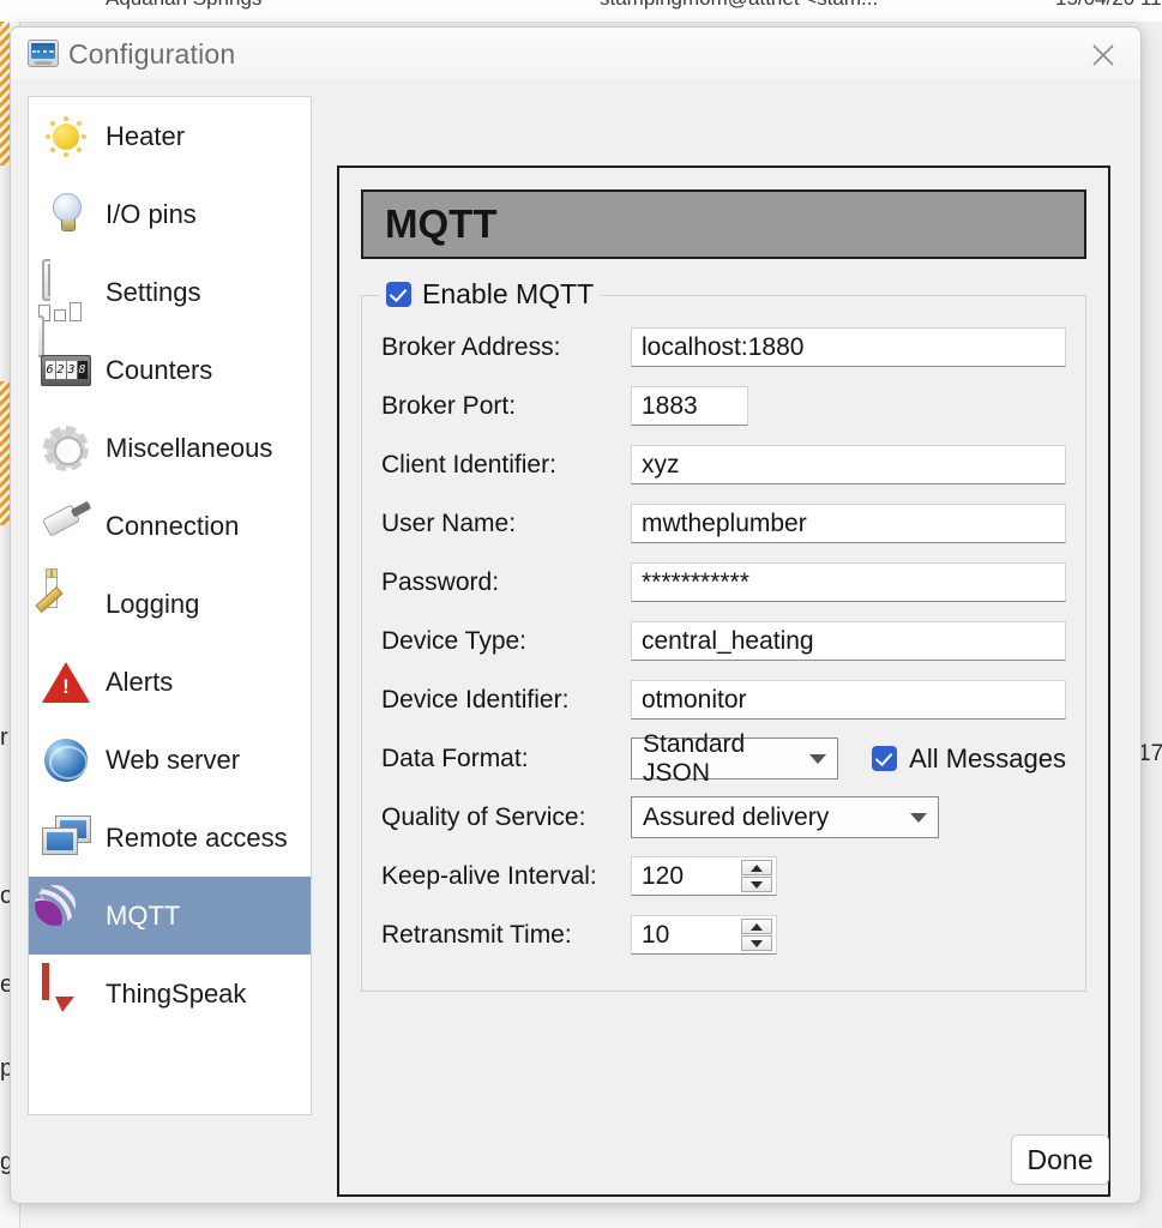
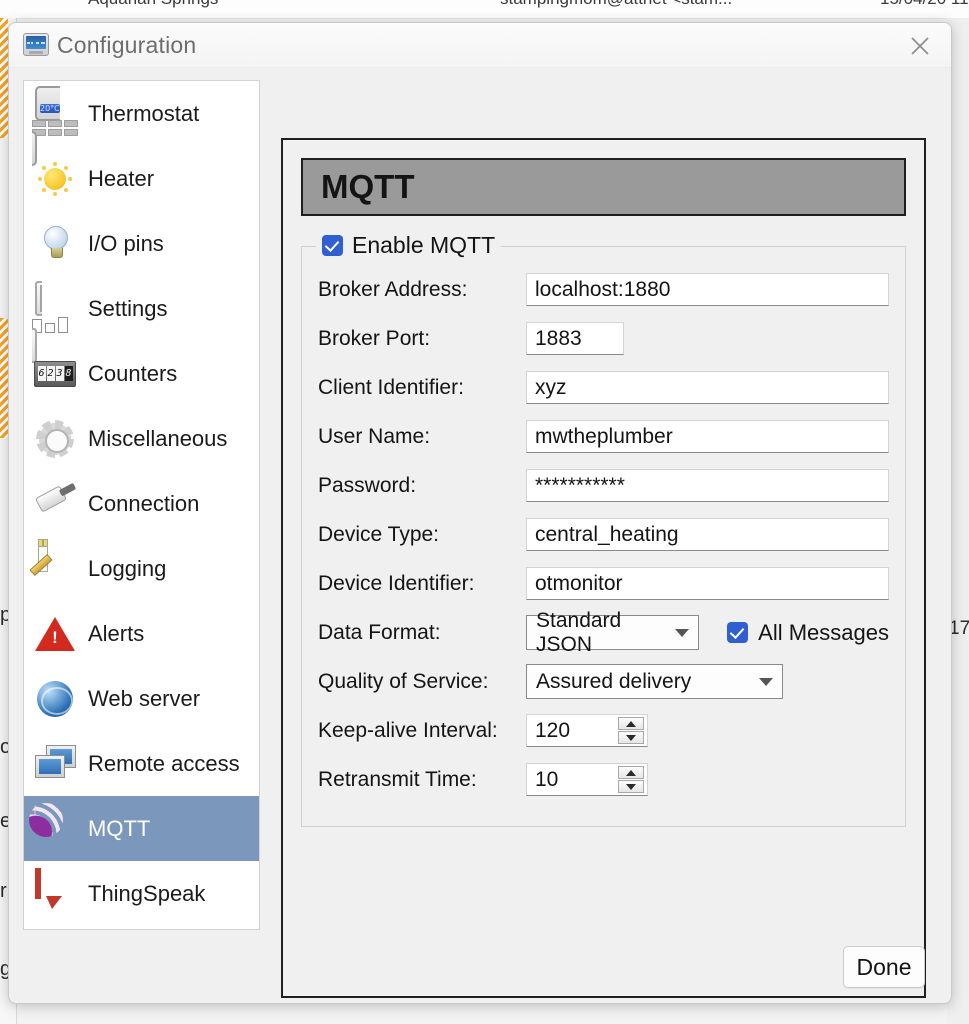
- r
+ p
  e
- p
+ r
  g
  17
  Configuration
+ 20°C
+ Thermostat
  Heater
  I/O pins
  Settings
  6
  2
  3
  8
  Counters
  Miscellaneous
  Connection
  Logging
  Alerts
  Web server
  Remote access
  MQTT
  ThingSpeak
  MQTT
  Enable MQTT
  Broker Address:
  localhost:1880
  Broker Port:
  1883
  Client Identifier:
  xyz
  User Name:
  mwtheplumber
  Password:
  ***********
  Device Type:
  central_heating
  Device Identifier:
  otmonitor
  Data Format:
  Standard JSON
  All Messages
  Quality of Service:
  Assured delivery
  Keep-alive Interval:
  120
  Retransmit Time:
  10
  Done
